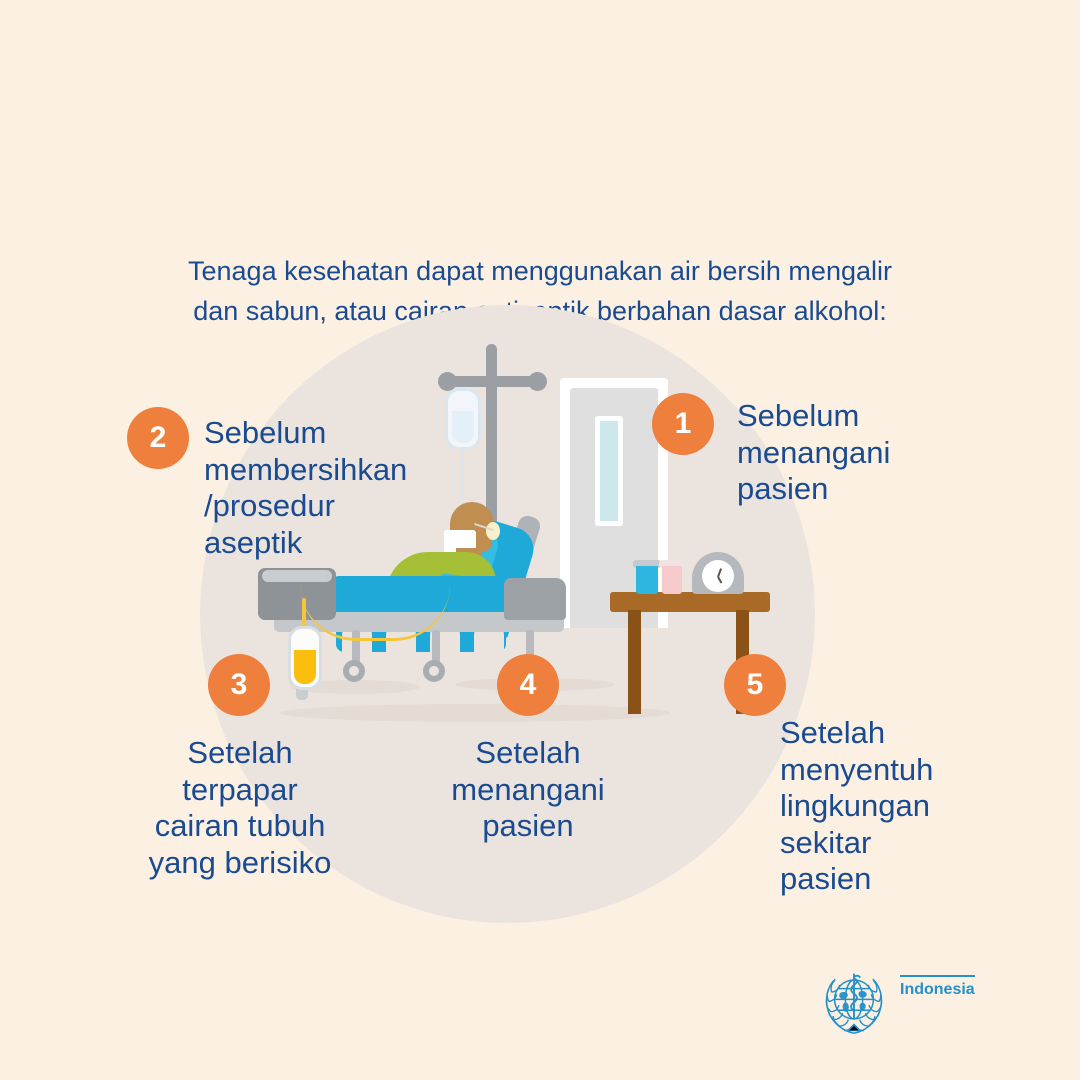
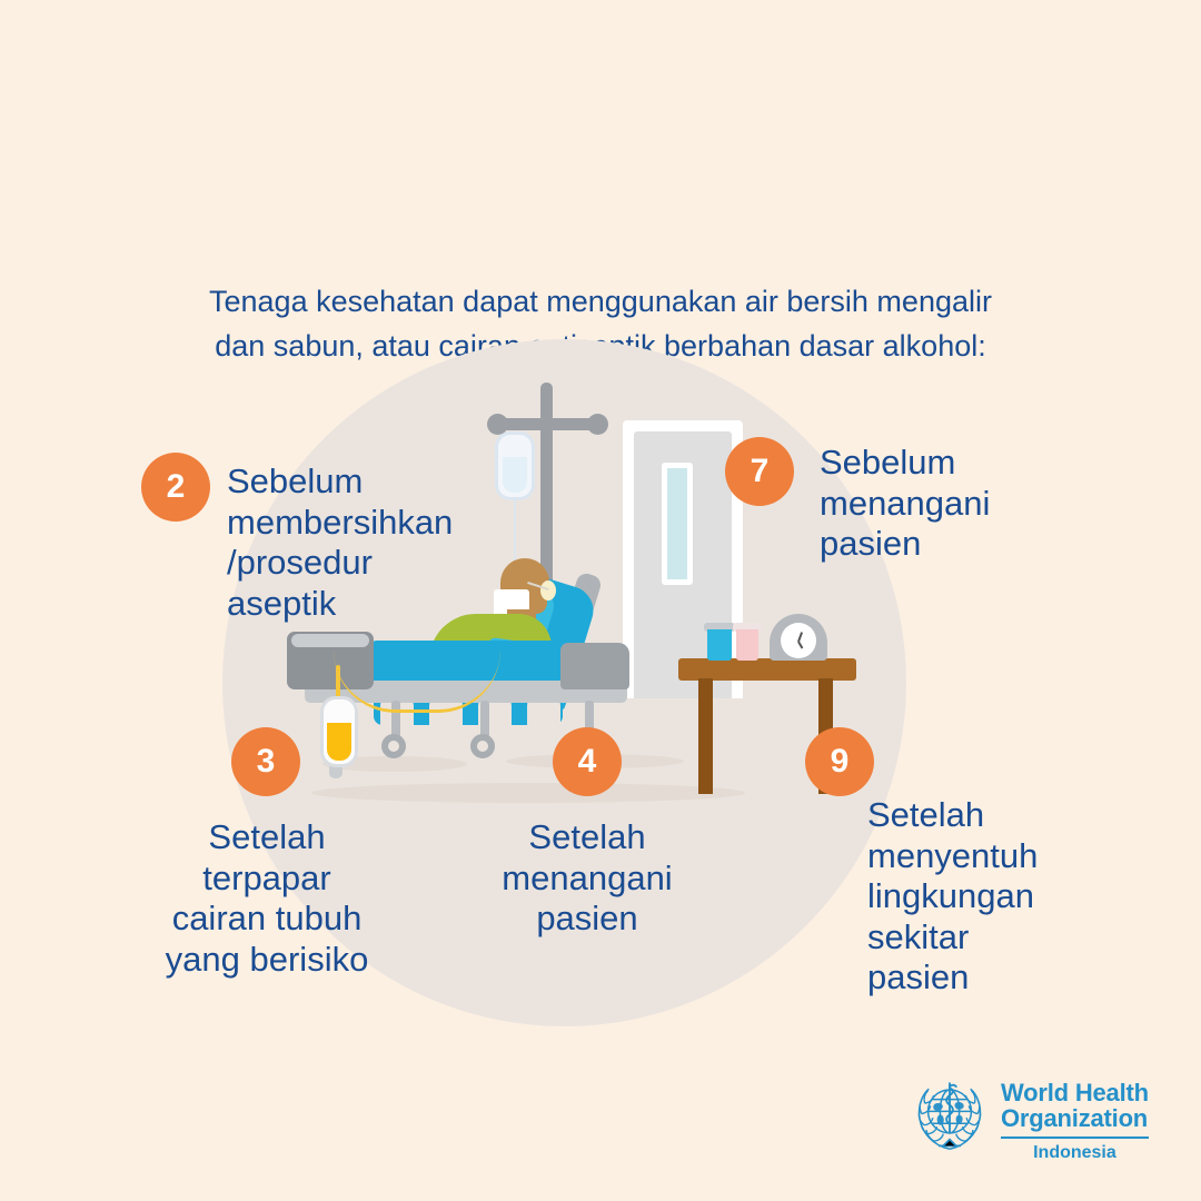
  Tenaga kesehatan dapat menggunakan air bersih mengalir dan sabun, atau cairik berbahan dasar alkohol:
- 1
+ 7
  Sebelum
  menangani
  pasien
  2
  Sebelum
  membersihkan
  /prosedur
  aseptik
  3
  Setelah
  terpapar
  cairan tubuh
  yang berisiko
  4
  Setelah
  menangani
  pasien
- 5
+ 9
  Setelah
  menyentuh
  lingkungan
  sekitar
  pasien
+ World Health
+ Organization
  Indonesia
